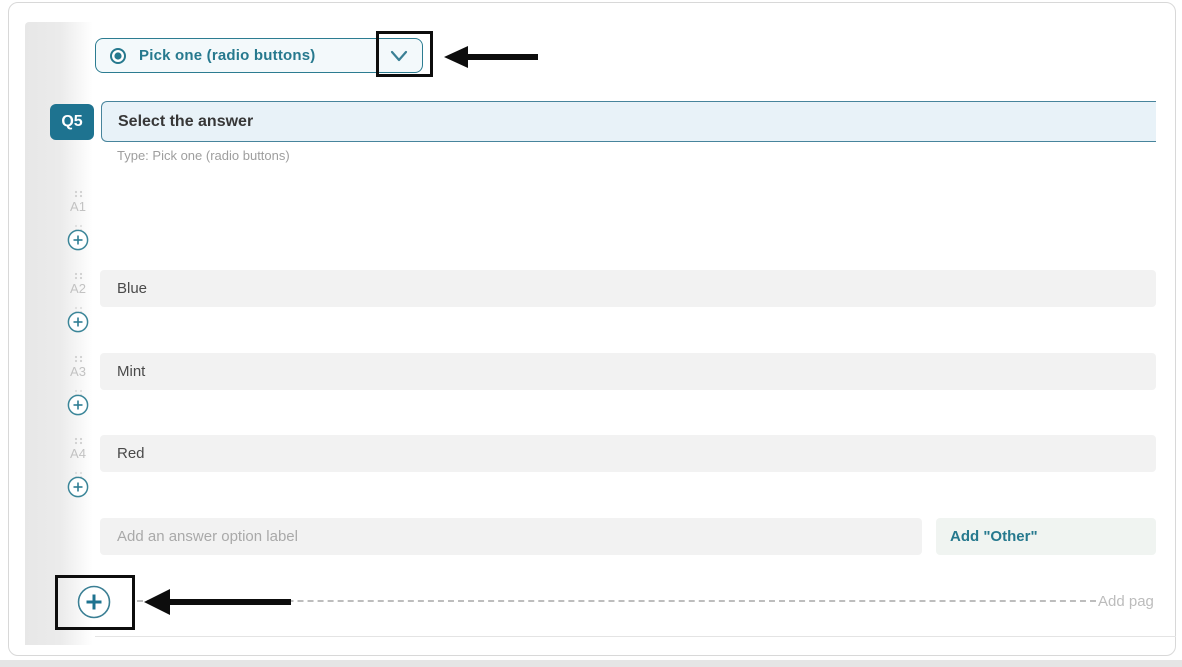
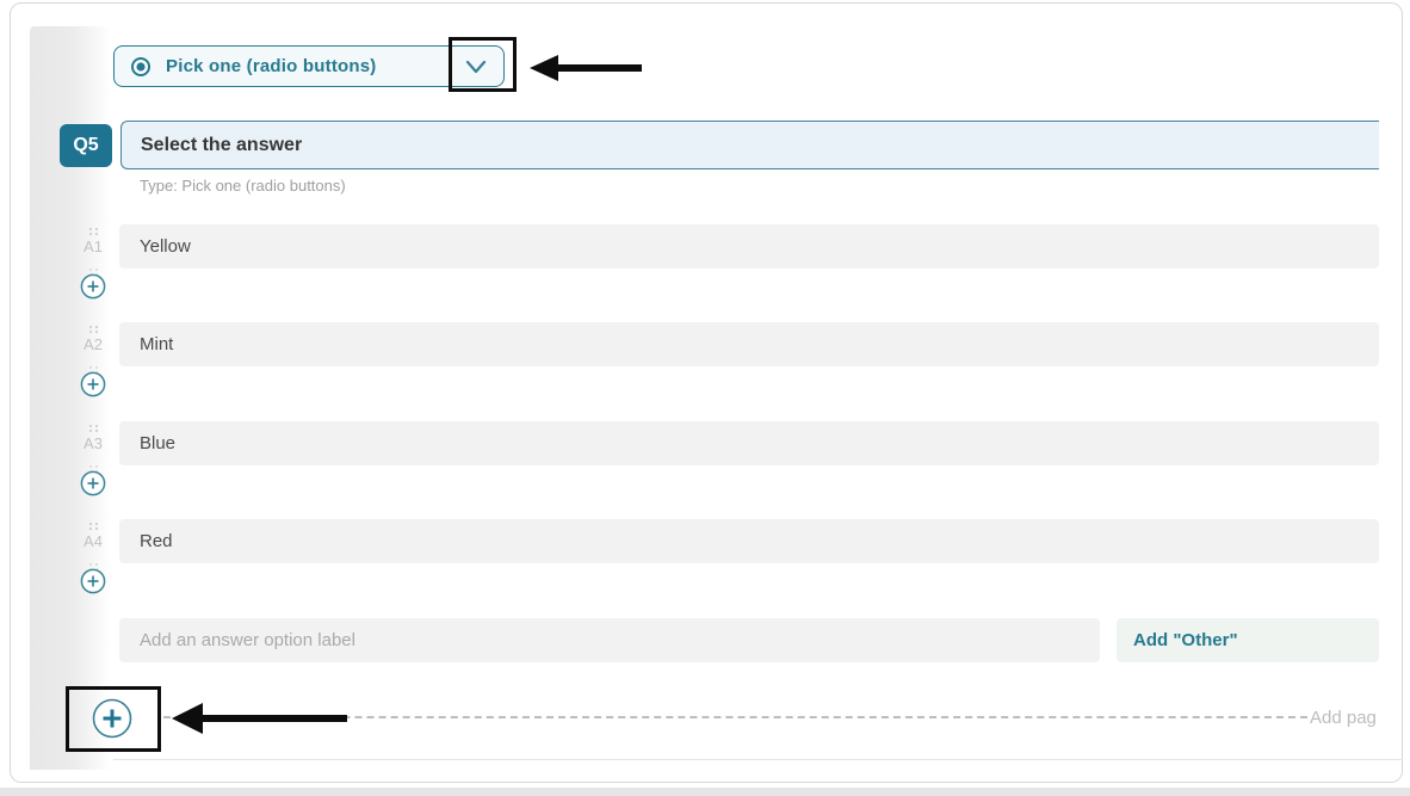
  Pick one (radio buttons)
  Q5
  Select the answer
  Type: Pick one (radio buttons)
  A1
+ Yellow
  A2
- Blue
+ Mint
  A3
- Mint
+ Blue
  A4
  Red
  Add an answer option label
  Add "Other"
  Add pag
